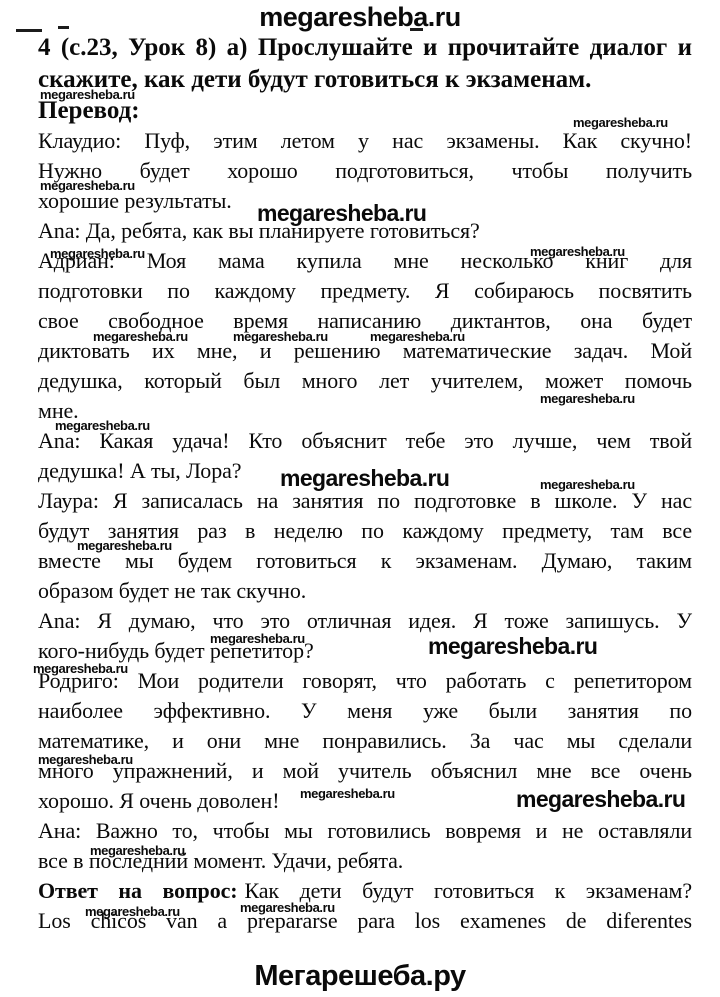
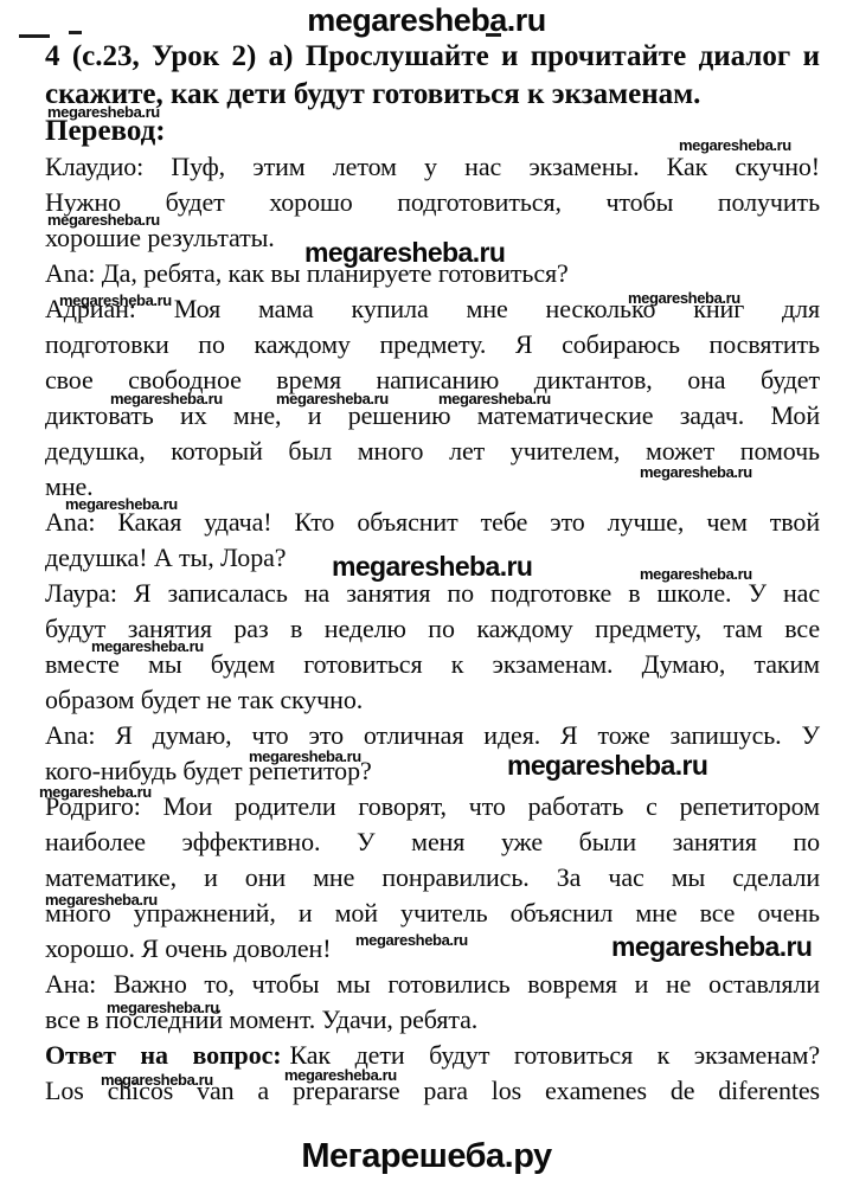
  megaresheba.ru
- 4 (с.23, Урок 8) а) Прослушайте и прочитайте диалог и
+ 4 (с.23, Урок 2) а) Прослушайте и прочитайте диалог и
  скажите, как дети будут готовиться к экзаменам.
  Перевод:
  Клаудио: Пуф, этим летом у нас экзамены. Как скучно!
  Нужно будет хорошо подготовиться, чтобы получить
  хорошие результаты.
  Ana: Да, ребята, как вы планируете готовиться?
  Адриан: Моя мама купила мне несколько книг для
  подготовки по каждому предмету. Я собираюсь посвятить
  свое свободное время написанию диктантов, она будет
  диктовать их мне, и решению математические задач. Мой
  дедушка, который был много лет учителем, может помочь
  мне.
  Ana: Какая удача! Кто объяснит тебе это лучше, чем твой
  дедушка! А ты, Лора?
  Лаура: Я записалась на занятия по подготовке в школе. У нас
  будут занятия раз в неделю по каждому предмету, там все
  вместе мы будем готовиться к экзаменам. Думаю, таким
  образом будет не так скучно.
  Ana: Я думаю, что это отличная идея. Я тоже запишусь. У
  кого-нибудь будет репетитор?
  Родриго: Мои родители говорят, что работать с репетитором
  наиболее эффективно. У меня уже были занятия по
  математике, и они мне понравились. За час мы сделали
  много упражнений, и мой учитель объяснил мне все очень
  хорошо. Я очень доволен!
  Ана: Важно то, чтобы мы готовились вовремя и не оставляли
  все в последний момент. Удачи, ребята.
  Ответ на вопрос: Как дети будут готовиться к экзаменам?
  Los chicos van a prepararse para los examenes de diferentes
  Мегарешеба.ру
  megaresheba.ru
  megaresheba.ru
  megaresheba.ru
  megaresheba.ru
  megaresheba.ru
  megaresheba.ru
  megaresheba.ru
  megaresheba.ru
  megaresheba.ru
  megaresheba.ru
  megaresheba.ru
  megaresheba.ru
  megaresheba.ru
  megaresheba.ru
  megaresheba.ru
  megaresheba.ru
  megaresheba.ru
  megaresheba.ru
  megaresheba.ru
  megaresheba.ru
  megaresheba.ru
  megaresheba.ru
  megaresheba.ru
